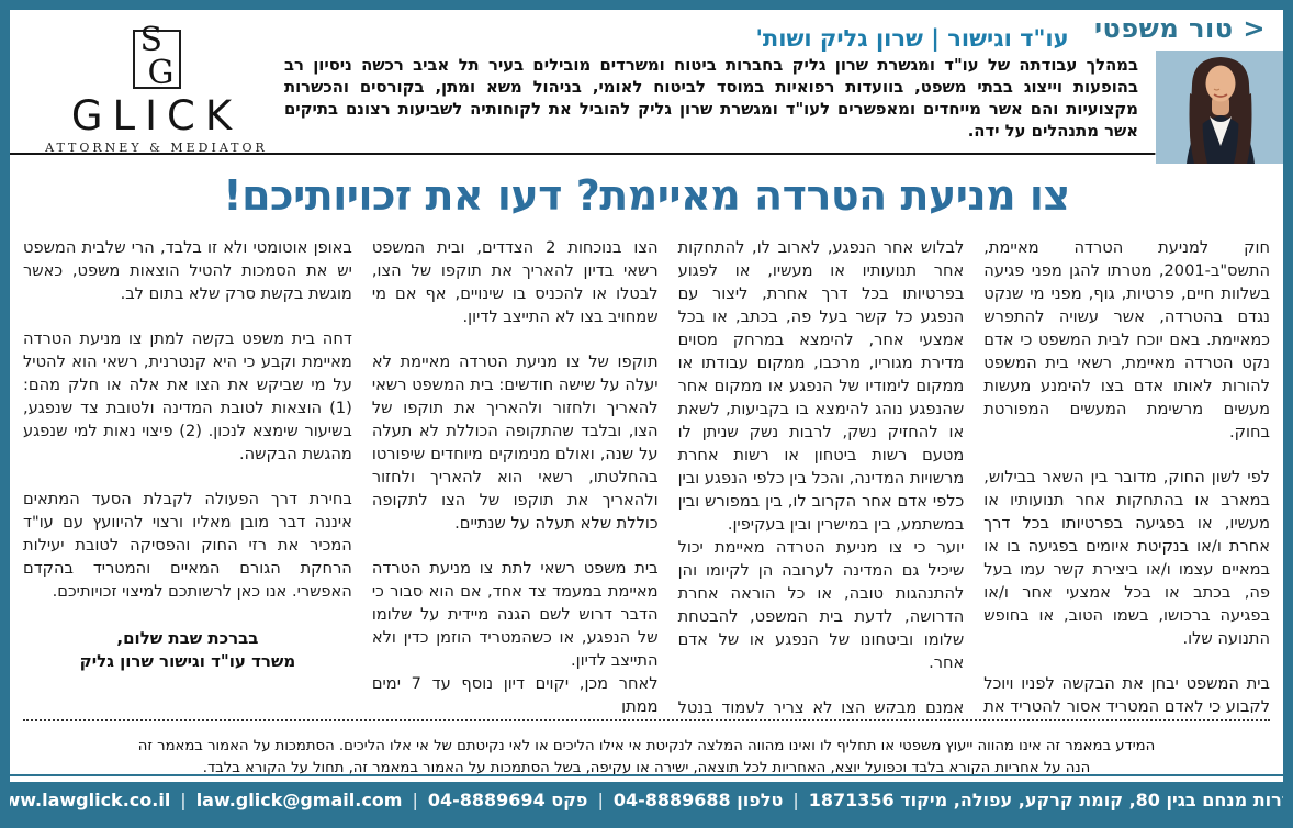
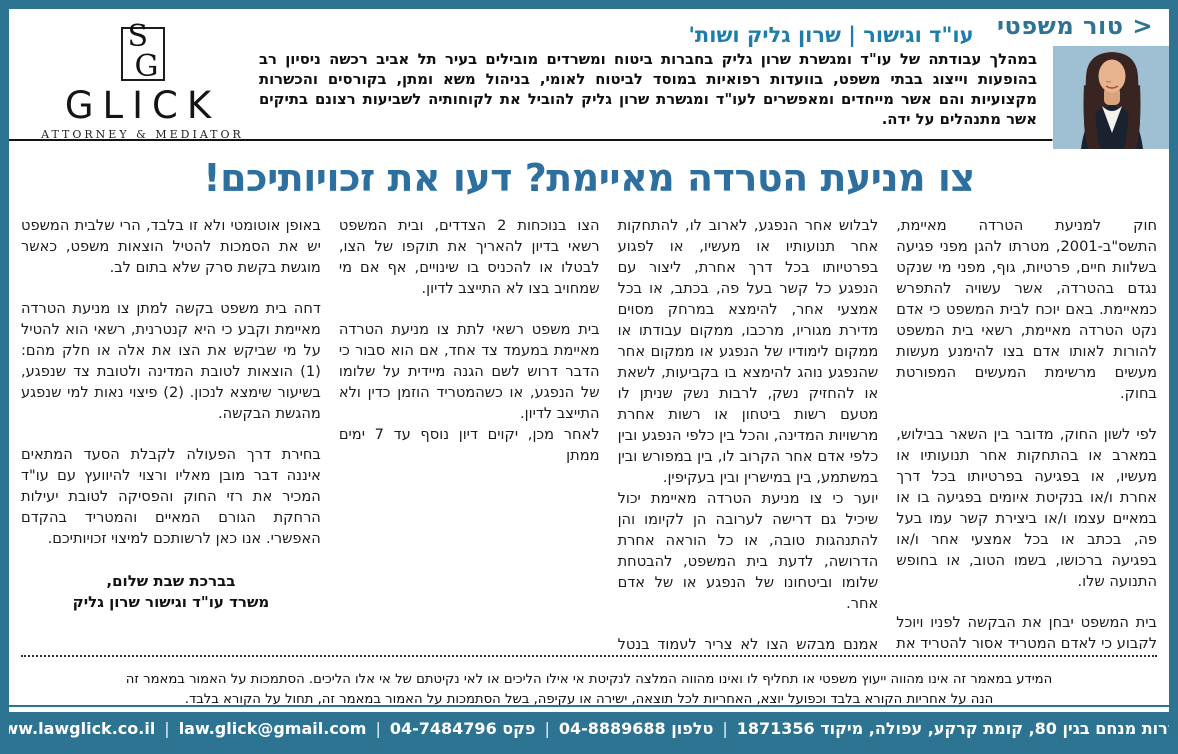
  < טור משפטי
  S
  G
  GLICK
  ATTORNEY & MEDIATOR
  עו"ד וגישור | שרון גליק ושות'
  במהלך עבודתה של עו"ד ומגשרת שרון גליק בחברות ביטוח ומשרדים מובילים בעיר תל אביב רכשה ניסיון רב בהופעות וייצוג בבתי משפט, בוועדות רפואיות במוסד לביטוח לאומי, בניהול משא ומתן, בקורסים והכשרות מקצועיות והם אשר מייחדים ומאפשרים לעו"ד ומגשרת שרון גליק להוביל את לקוחותיה לשביעות רצונם בתיקים אשר מתנהלים על ידה.
  צו מניעת הטרדה מאיימת? דעו את זכויותיכם!
  חוק למניעת הטרדה מאיימת, התשס"ב-2001, מטרתו להגן מפני פגיעה בשלוות חיים, פרטיות, גוף, מפני מי שנקט נגדם בהטרדה, אשר עשויה להתפרש כמאיימת. באם יוכח לבית המשפט כי אדם נקט הטרדה מאיימת, רשאי בית המשפט להורות לאותו אדם בצו להימנע מעשות מעשים מרשימת המעשים המפורטת בחוק.
  לפי לשון החוק, מדובר בין השאר בבילוש, במארב או בהתחקות אחר תנועותיו או מעשיו, או בפגיעה בפרטיותו בכל דרך אחרת ו/או בנקיטת איומים בפגיעה בו או במאיים עצמו ו/או ביצירת קשר עמו בעל פה, בכתב או בכל אמצעי אחר ו/או בפגיעה ברכושו, בשמו הטוב, או בחופש התנועה שלו.
  לבלוש אחר הנפגע, לארוב לו, להתחקות אחר תנועותיו או מעשיו, או לפגוע בפרטיותו בכל דרך אחרת, ליצור עם הנפגע כל קשר בעל פה, בכתב, או בכל אמצעי אחר, להימצא במרחק מסוים מדירת מגוריו, מרכבו, ממקום עבודתו או ממקום לימודיו של הנפגע או ממקום אחר שהנפגע נוהג להימצא בו בקביעות, לשאת או להחזיק נשק, לרבות נשק שניתן לו מטעם רשות ביטחון או רשות אחרת מרשויות המדינה, והכל בין כלפי הנפגע ובין כלפי אדם אחר הקרוב לו, בין במפורש ובין במשתמע, בין במישרין ובין בעקיפין.
- יוער כי צו מניעת הטרדה מאיימת יכול שיכיל גם המדינה לערובה הן לקיומו והן להתנהגות טובה, או כל הוראה אחרת הדרושה, לדעת בית המשפט, להבטחת שלומו וביטחונו של הנפגע או של אדם אחר.
+ יוער כי צו מניעת הטרדה מאיימת יכול שיכיל גם דרישה לערובה הן לקיומו והן להתנהגות טובה, או כל הוראה אחרת הדרושה, לדעת בית המשפט, להבטחת שלומו וביטחונו של הנפגע או של אדם אחר.
  הצו בנוכחות 2 הצדדים, ובית המשפט רשאי בדיון להאריך את תוקפו של הצו, לבטלו או להכניס בו שינויים, אף אם מי שמחויב בצו לא התייצב לדיון.
- תוקפו של צו מניעת הטרדה מאיימת לא יעלה על שישה חודשים: בית המשפט רשאי להאריך ולחזור ולהאריך את תוקפו של הצו, ובלבד שהתקופה הכוללת לא תעלה על שנה, ואולם מנימוקים מיוחדים שיפורטו בהחלטתו, רשאי הוא להאריך ולחזור ולהאריך את תוקפו של הצו לתקופה כוללת שלא תעלה על שנתיים.
  בית משפט רשאי לתת צו מניעת הטרדה מאיימת במעמד צד אחד, אם הוא סבור כי הדבר דרוש לשם הגנה מיידית על שלומו של הנפגע, או כשהמטריד הוזמן כדין ולא התייצב לדיון.
  לאחר מכן, יקוים דיון נוסף עד 7 ימים ממתן
  באופן אוטומטי ולא זו בלבד, הרי שלבית המשפט יש את הסמכות להטיל הוצאות משפט, כאשר מוגשת בקשת סרק שלא בתום לב.
  דחה בית משפט בקשה למתן צו מניעת הטרדה מאיימת וקבע כי היא קנטרנית, רשאי הוא להטיל על מי שביקש את הצו את אלה או חלק מהם: (1) הוצאות לטובת המדינה ולטובת צד שנפגע, בשיעור שימצא לנכון. (2) פיצוי נאות למי שנפגע מהגשת הבקשה.
  בחירת דרך הפעולה לקבלת הסעד המתאים איננה דבר מובן מאליו ורצוי להיוועץ עם עו"ד המכיר את רזי החוק והפסיקה לטובת יעילות הרחקת הגורם המאיים והמטריד בהקדם האפשרי. אנו כאן לרשותכם למיצוי זכויותיכם.
  בברכת שבת שלום,
  משרד עו"ד וגישור שרון גליק
  המידע במאמר זה אינו מהווה ייעוץ משפטי או תחליף לו ואינו מהווה המלצה לנקיטת אי אילו הליכים או לאי נקיטתם של אי אלו הליכים. הסתמכות על האמור במאמר זה
  הנה על אחריות הקורא בלבד וכפועל יוצא, האחריות לכל תוצאה, ישירה או עקיפה, בשל הסתמכות על האמור במאמר זה, תחול על הקורא בלבד.
  רות מנחם בגין 80, קומת קרקע, עפולה, מיקוד 1871356
  |
  טלפון 04-8889688
  |
- פקס 04-8889694
+ פקס 04-7484796
  |
  law.glick@gmail.com
  |
  ww.lawglick.co.il
